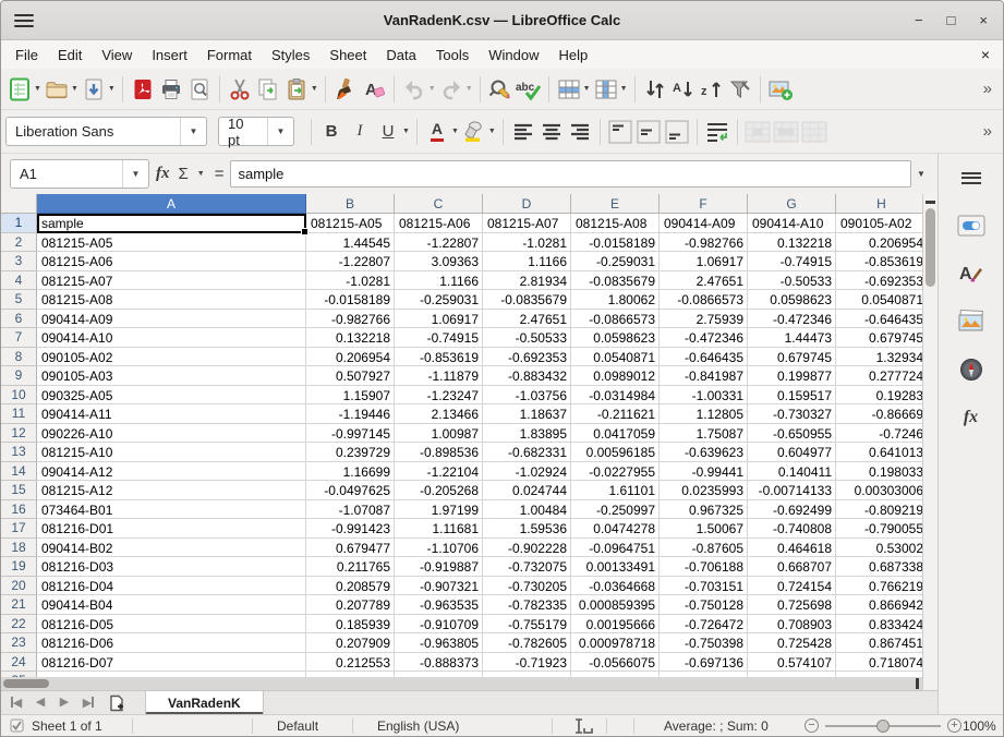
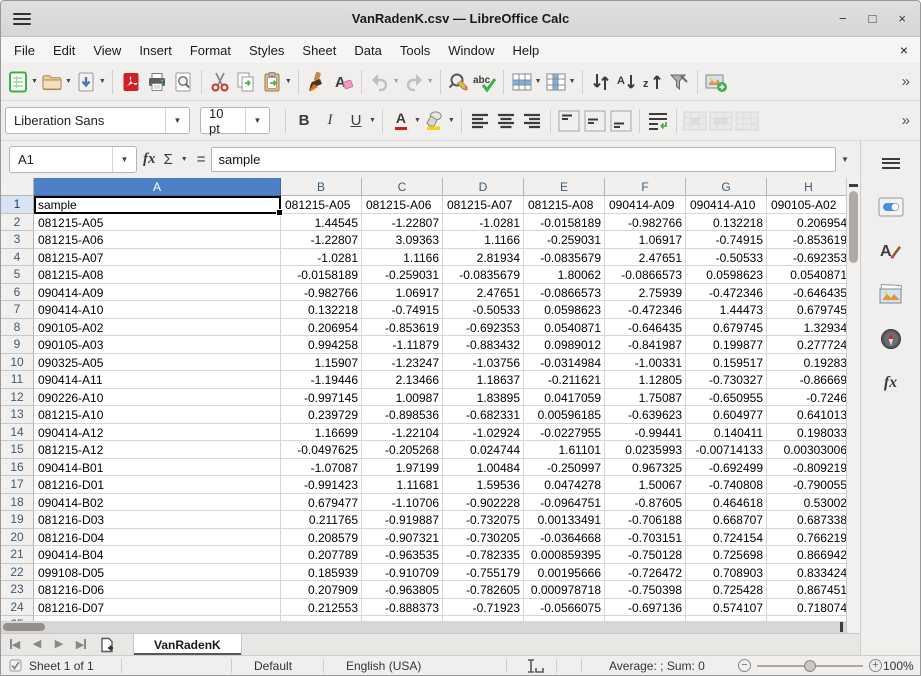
  VanRadenK.csv — LibreOffice Calc
  −
  □
  ×
  File
  Edit
  View
  Insert
  Format
  Styles
  Sheet
  Data
  Tools
  Window
  Help
  ×
  A
  abc
  A
  z
  »
  Liberation Sans
  ▼
  10 pt
  ▼
  B
  I
  U
  A
  »
  A1
  ▼
  fx
  Σ
  =
  sample
  ▼
  A
  B
  C
  D
  E
  F
  G
  H
  1
  sample
  081215-A05
  081215-A06
  081215-A07
  081215-A08
  090414-A09
  090414-A10
  090105-A02
  2
  081215-A05
  1.44545
  -1.22807
  -1.0281
  -0.0158189
  -0.982766
  0.132218
  0.206954
  3
  081215-A06
  -1.22807
  3.09363
  1.1166
  -0.259031
  1.06917
  -0.74915
  -0.853619
  4
  081215-A07
  -1.0281
  1.1166
  2.81934
  -0.0835679
  2.47651
  -0.50533
  -0.692353
  5
  081215-A08
  -0.0158189
  -0.259031
  -0.0835679
  1.80062
  -0.0866573
  0.0598623
  0.0540871
  6
  090414-A09
  -0.982766
  1.06917
  2.47651
  -0.0866573
  2.75939
  -0.472346
  -0.646435
  7
  090414-A10
  0.132218
  -0.74915
  -0.50533
  0.0598623
  -0.472346
  1.44473
  0.679745
  8
  090105-A02
  0.206954
  -0.853619
  -0.692353
  0.0540871
  -0.646435
  0.679745
  1.32934
  9
  090105-A03
- 0.507927
+ 0.994258
  -1.11879
  -0.883432
  0.0989012
  -0.841987
  0.199877
  0.277724
  10
  090325-A05
  1.15907
  -1.23247
  -1.03756
  -0.0314984
  -1.00331
  0.159517
  0.19283
  11
  090414-A11
  -1.19446
  2.13466
  1.18637
  -0.211621
  1.12805
  -0.730327
  -0.86669
  12
  090226-A10
  -0.997145
  1.00987
  1.83895
  0.0417059
  1.75087
  -0.650955
  -0.7246
  13
  081215-A10
  0.239729
  -0.898536
  -0.682331
  0.00596185
  -0.639623
  0.604977
  0.641013
  14
  090414-A12
  1.16699
  -1.22104
  -1.02924
  -0.0227955
  -0.99441
  0.140411
  0.198033
  15
  081215-A12
  -0.0497625
  -0.205268
  0.024744
  1.61101
  0.0235993
  -0.00714133
  0.00303006
  16
- 073464-B01
+ 090414-B01
  -1.07087
  1.97199
  1.00484
  -0.250997
  0.967325
  -0.692499
  -0.809219
  17
  081216-D01
  -0.991423
  1.11681
  1.59536
  0.0474278
  1.50067
  -0.740808
  -0.790055
  18
  090414-B02
  0.679477
  -1.10706
  -0.902228
  -0.0964751
  -0.87605
  0.464618
  0.53002
  19
  081216-D03
  0.211765
  -0.919887
  -0.732075
  0.00133491
  -0.706188
  0.668707
  0.687338
  20
  081216-D04
  0.208579
  -0.907321
  -0.730205
  -0.0364668
  -0.703151
  0.724154
  0.766219
  21
  090414-B04
  0.207789
  -0.963535
  -0.782335
  0.000859395
  -0.750128
  0.725698
  0.866942
  22
- 081216-D05
+ 099108-D05
  0.185939
  -0.910709
  -0.755179
  0.00195666
  -0.726472
  0.708903
  0.833424
  23
  081216-D06
  0.207909
  -0.963805
  -0.782605
  0.000978718
  -0.750398
  0.725428
  0.867451
  24
  081216-D07
  0.212553
  -0.888373
  -0.71923
  -0.0566075
  -0.697136
  0.574107
  0.718074
  ◀
  ◀
  ▶
  ▶
  VanRadenK
  A
  fx
  Sheet 1 of 1
  Default
  English (USA)
  Average: ; Sum: 0
  −
  +
  100%
